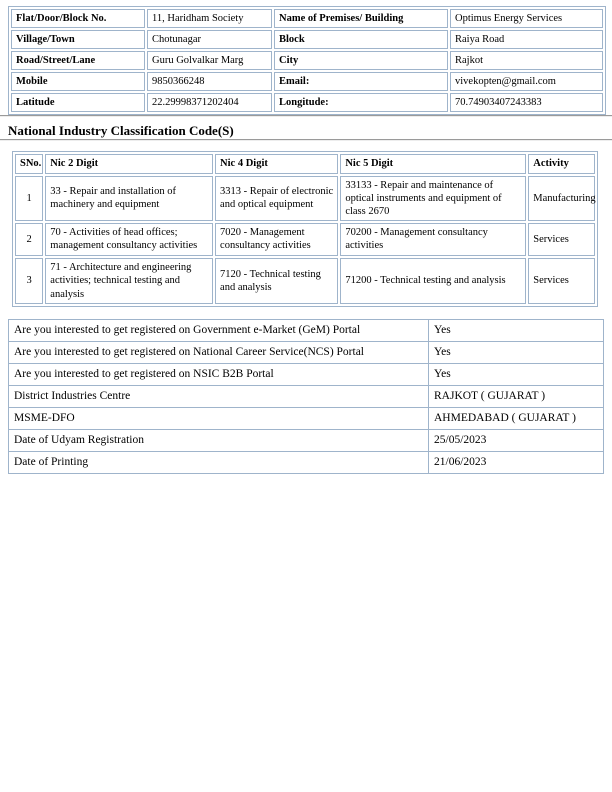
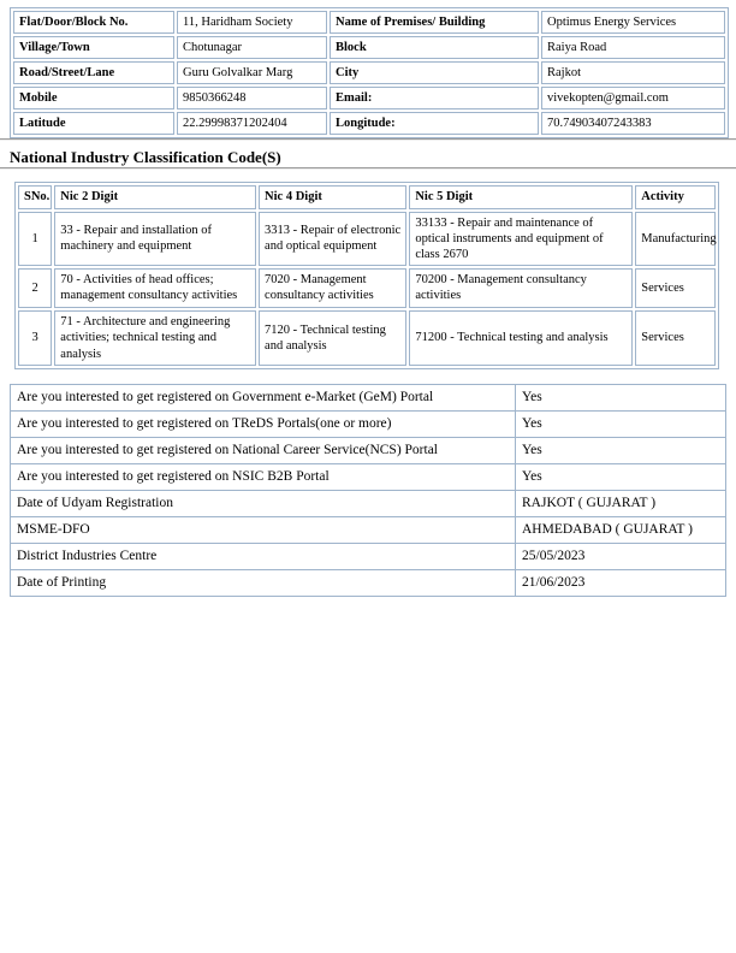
  Flat/Door/Block No.	11, Haridham Society	Name of Premises/ Building	Optimus Energy Services
  Village/Town	Chotunagar	Block	Raiya Road
  Road/Street/Lane	Guru Golvalkar Marg	City	Rajkot
  Mobile	9850366248	Email:	vivekopten@gmail.com
  Latitude	22.29998371202404	Longitude:	70.74903407243383
  National Industry Classification Code(S)
  SNo.	Nic 2 Digit	Nic 4 Digit	Nic 5 Digit	Activity
  1	33 - Repair and installation of machinery and equipment	3313 - Repair of electronic and optical equipment	33133 - Repair and maintenance of optical instruments and equipment of class 2670	Manufacturing
  2	70 - Activities of head offices; management consultancy activities	7020 - Management consultancy activities	70200 - Management consultancy activities	Services
  3	71 - Architecture and engineering activities; technical testing and analysis	7120 - Technical testing and analysis	71200 - Technical testing and analysis	Services
  Are you interested to get registered on Government e-Market (GeM) Portal	Yes
+ Are you interested to get registered on TReDS Portals(one or more)	Yes
  Are you interested to get registered on National Career Service(NCS) Portal	Yes
  Are you interested to get registered on NSIC B2B Portal	Yes
- District Industries Centre	RAJKOT ( GUJARAT )
+ Date of Udyam Registration	RAJKOT ( GUJARAT )
  MSME-DFO	AHMEDABAD ( GUJARAT )
- Date of Udyam Registration	25/05/2023
+ District Industries Centre	25/05/2023
  Date of Printing	21/06/2023
